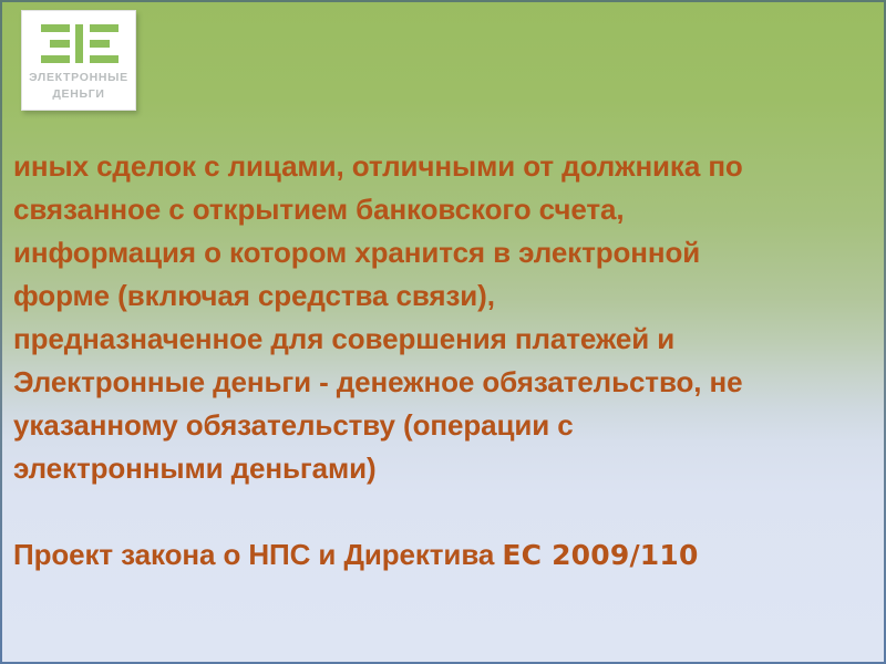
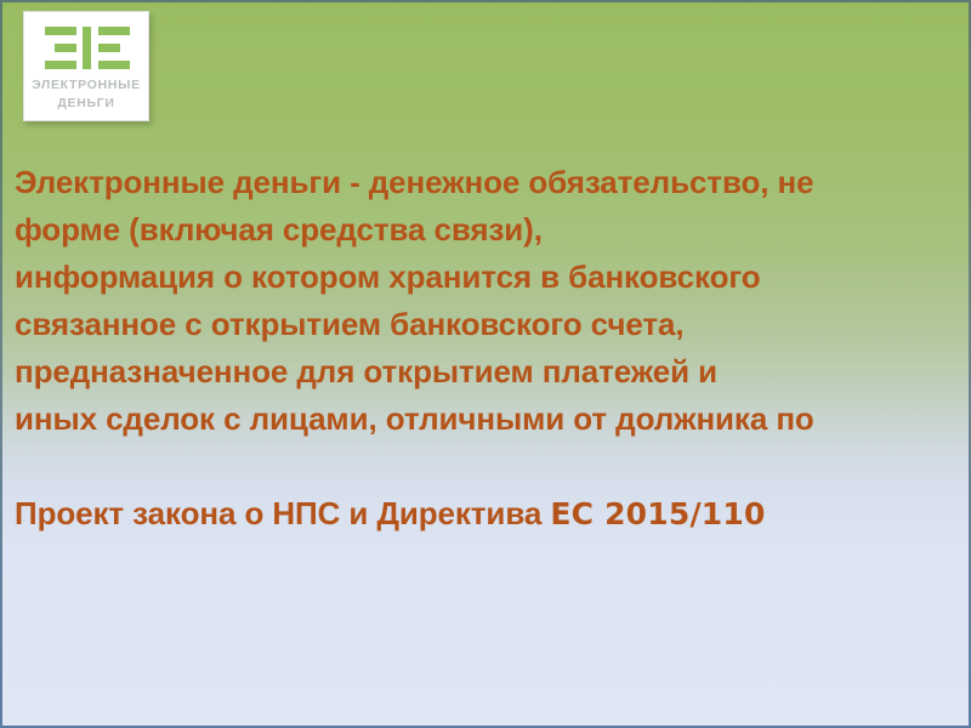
  ЭЛЕКТРОННЫЕ
  ДЕНЬГИ
- иных сделок с лицами, отличными от должника по
+ Электронные деньги - денежное обязательство, не
- связанное с открытием банковского счета,
+ форме (включая средства связи),
- информация о котором хранится в электронной
+ информация о котором хранится в банковского
- форме (включая средства связи),
+ связанное с открытием банковского счета,
- предназначенное для совершения платежей и
+ предназначенное для открытием платежей и
- Электронные деньги - денежное обязательство, не
+ иных сделок с лицами, отличными от должника по
- указанному обязательству (операции с
- электронными деньгами)
- Проект закона о НПС и Директива ЕС 2009/110
+ Проект закона о НПС и Директива ЕС 2015/110
